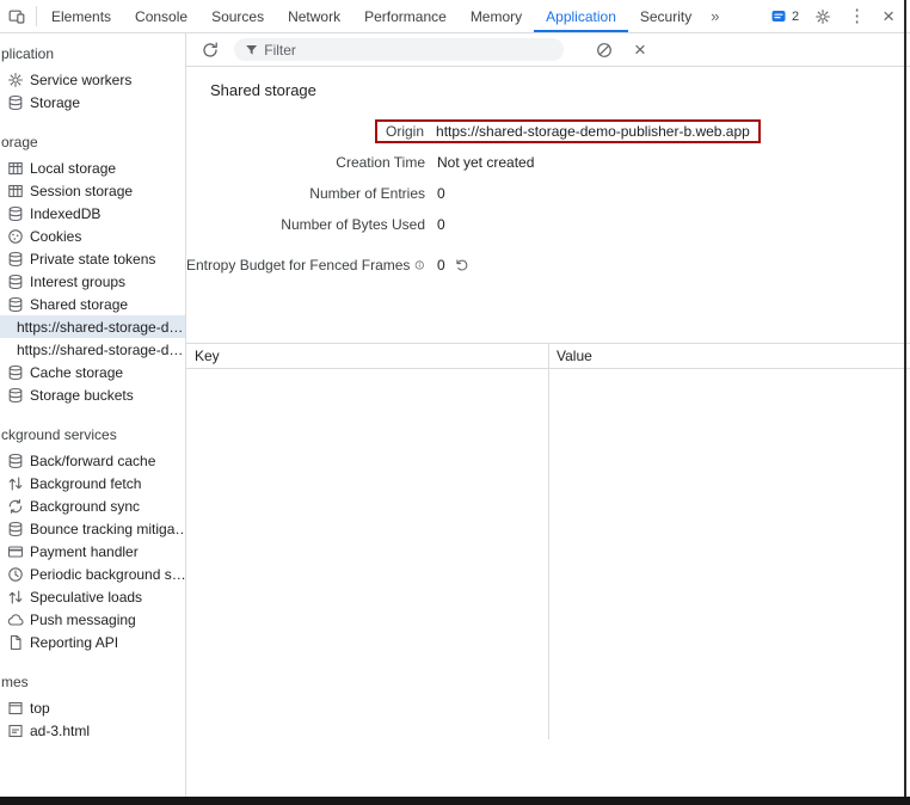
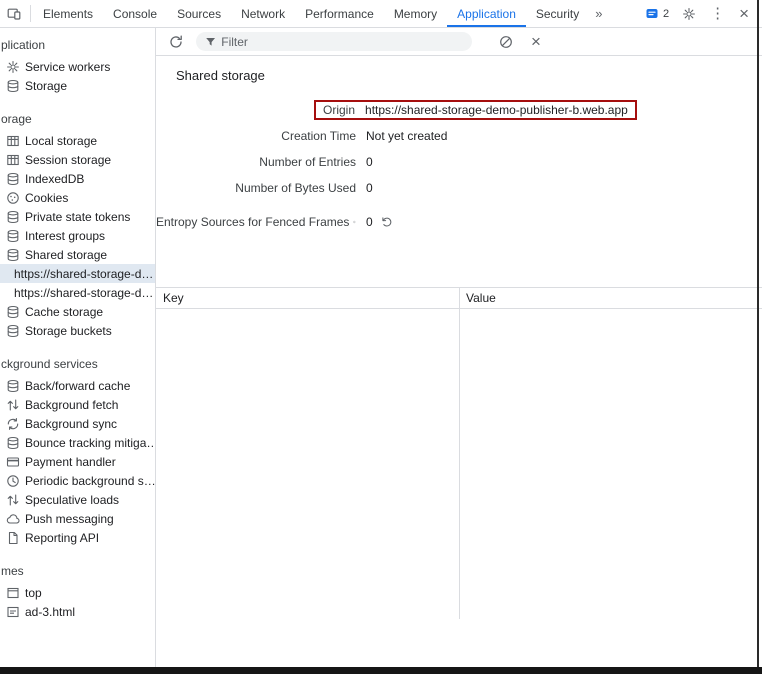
  Elements
  Console
  Sources
  Network
  Performance
  Memory
  Application
  Security
  »
  2
  ⋮
  ×
  plication
  Service workers
  Storage
  orage
  Local storage
  Session storage
  IndexedDB
  Cookies
  Private state tokens
  Interest groups
  Shared storage
  https://shared-storage-d…
  https://shared-storage-d…
  Cache storage
  Storage buckets
  ckground services
  Back/forward cache
  Background fetch
  Background sync
  Bounce tracking mitiga…
  Payment handler
  Periodic background s…
  Speculative loads
  Push messaging
  Reporting API
  mes
  top
  ad-3.html
  Filter
  ×
  Shared storage
  Origin
  https://shared-storage-demo-publisher-b.web.app
  Creation Time
  Not yet created
  Number of Entries
  0
  Number of Bytes Used
  0
- Entropy Budget for Fenced Frames
+ Entropy Sources for Fenced Frames
  0
  Key
  Value
